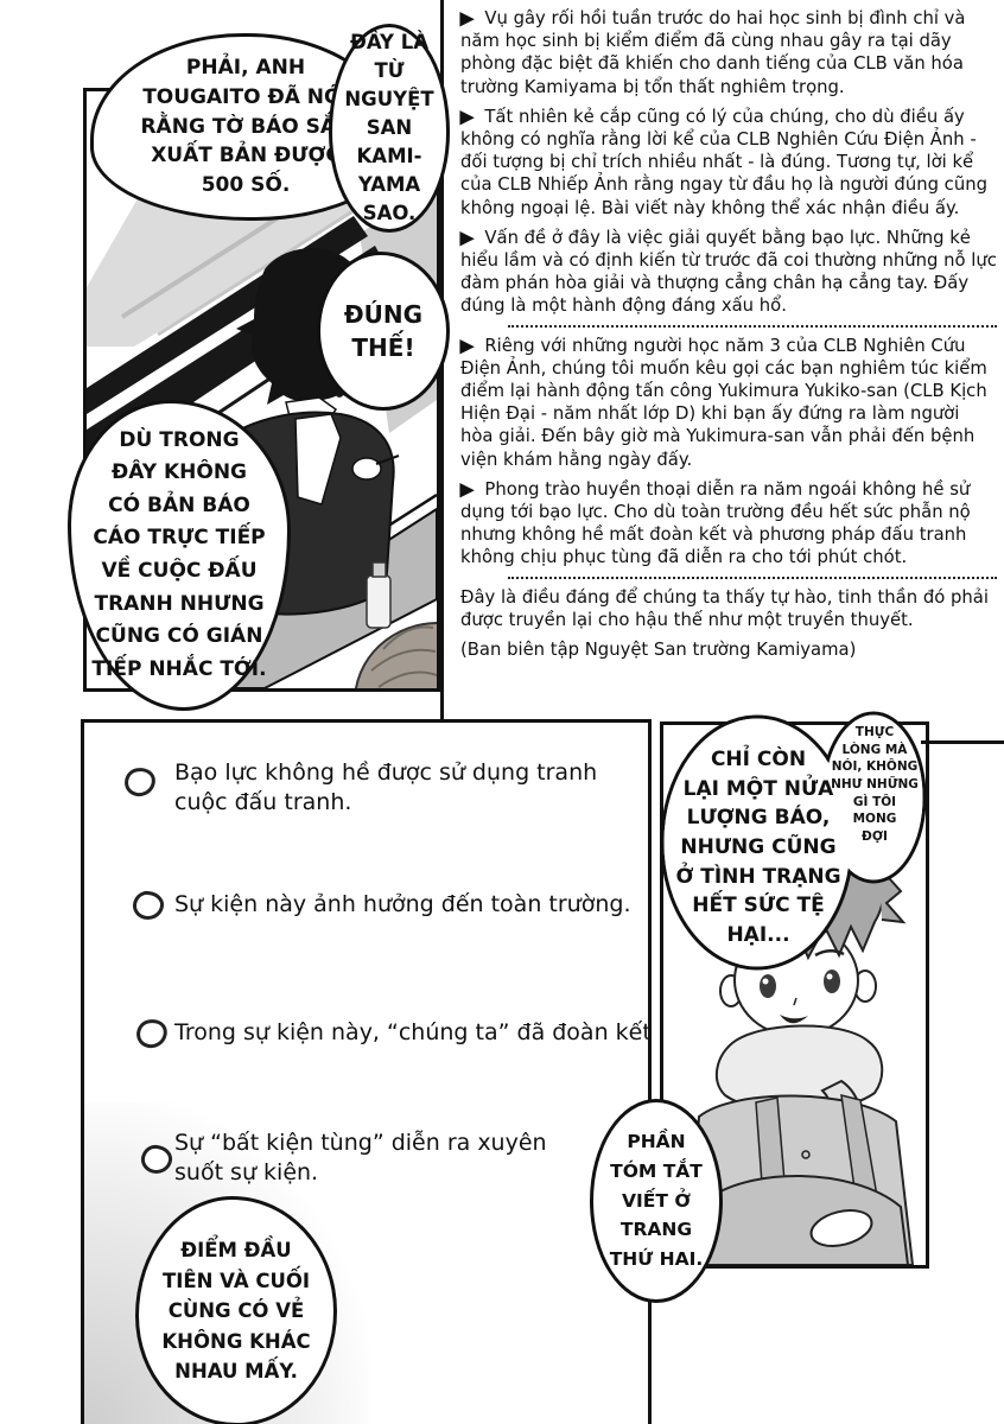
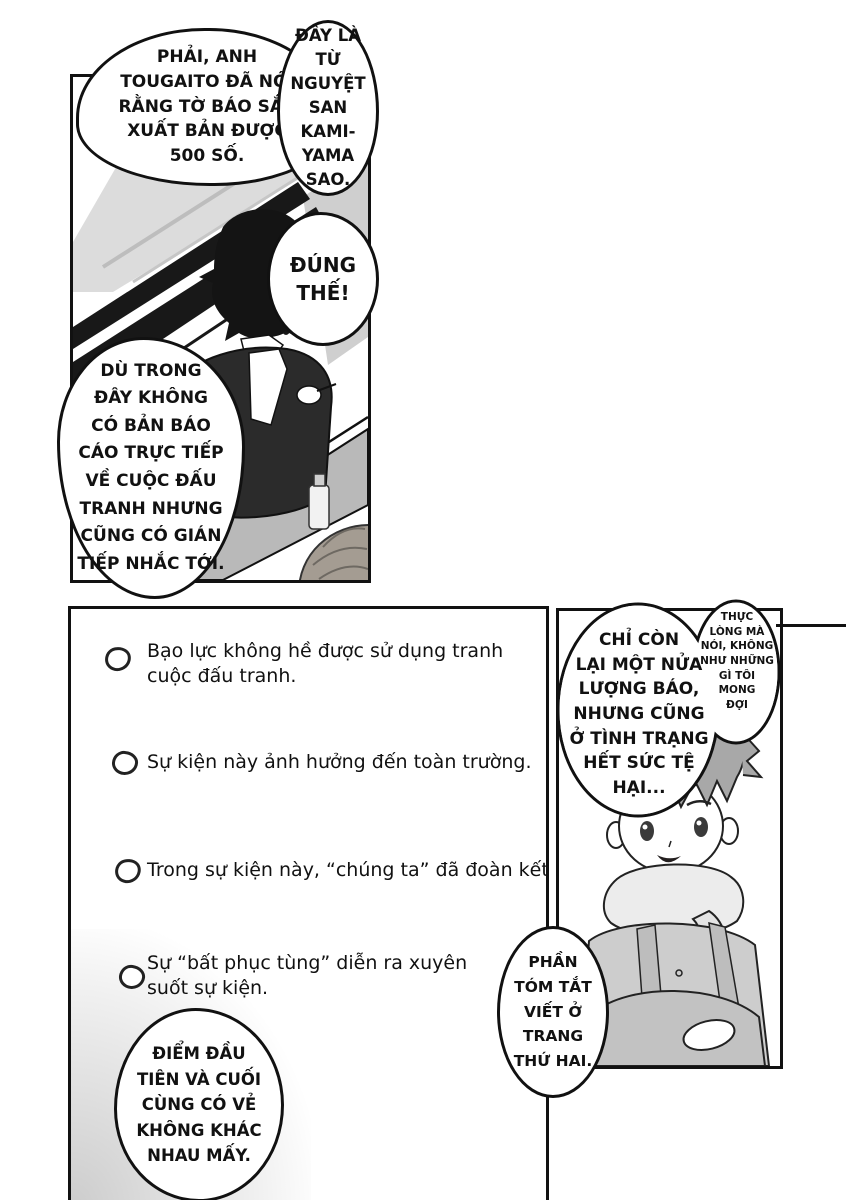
- ▶ Vụ gây rối hồi tuần trước do hai học sinh bị đình chỉ và năm học sinh bị kiểm điểm đã cùng nhau gây ra tại dãy phòng đặc biệt đã khiến cho danh tiếng của CLB văn hóa trường Kamiyama bị tổn thất nghiêm trọng.
- ▶ Tất nhiên kẻ cắp cũng có lý của chúng, cho dù điều ấy không có nghĩa rằng lời kể của CLB Nghiên Cứu Điện Ảnh - đối tượng bị chỉ trích nhiều nhất - là đúng. Tương tự, lời kể của CLB Nhiếp Ảnh rằng ngay từ đầu họ là người đúng cũng không ngoại lệ. Bài viết này không thể xác nhận điều ấy.
- ▶ Vấn đề ở đây là việc giải quyết bằng bạo lực. Những kẻ hiểu lầm và có định kiến từ trước đã coi thường những nỗ lực đàm phán hòa giải và thượng cẳng chân hạ cẳng tay. Đấy đúng là một hành động đáng xấu hổ.
- ▶ Riêng với những người học năm 3 của CLB Nghiên Cứu Điện Ảnh, chúng tôi muốn kêu gọi các bạn nghiêm túc kiểm điểm lại hành động tấn công Yukimura Yukiko-san (CLB Kịch Hiện Đại - năm nhất lớp D) khi bạn ấy đứng ra làm người hòa giải. Đến bây giờ mà Yukimura-san vẫn phải đến bệnh viện khám hằng ngày đấy.
- ▶ Phong trào huyền thoại diễn ra năm ngoái không hề sử dụng tới bạo lực. Cho dù toàn trường đều hết sức phẫn nộ nhưng không hề mất đoàn kết và phương pháp đấu tranh không chịu phục tùng đã diễn ra cho tới phút chót.
- Đây là điều đáng để chúng ta thấy tự hào, tinh thần đó phải được truyền lại cho hậu thế như một truyền thuyết.
- (Ban biên tập Nguyệt San trường Kamiyama)
  PHẢI, ANH
  TOUGAITO ĐÃ N
  RẰNG TỜ BÁO S
  XUẤT BẢN ĐƯỢ
  500 SỐ.
  ĐÂY LÀ
  TỪ NGUYỆT
  SAN KAMI-
  YAMA SAO.
  ĐÚNG
  THẾ!
  DÙ TRONG
  ĐÂY KHÔNG
  CÓ BẢN BÁO
  CÁO TRỰC TIẾP
  VỀ CUỘC ĐẤU
  TRANH NHƯNG
  CŨNG CÓ GIÁN
  TIẾP NHẮC TỚI.
  Bạo lực không hề được sử dụng tranh cuộc đấu tranh.
  Sự kiện này ảnh hưởng đến toàn trường.
  Trong sự kiện này, “chúng ta” đã đoàn kết
- Sự “bất kiện tùng” diễn ra xuyên suốt sự kiện.
+ Sự “bất phục tùng” diễn ra xuyên suốt sự kiện.
  CHỈ CÒN
  LẠI MỘT NỬA
  LƯỢNG BÁO,
  NHƯNG CŨNG
  Ở TÌNH TRẠNG
  HẾT SỨC TỆ
  HẠI...
  THỰC
  LÒNG MÀ
  NÓI, KHÔNG
  NHƯ NHỮNG
  GÌ TÔI
  MONG
  ĐỢI
  PHẦN
  TÓM TẮT
  VIẾT Ở
  TRANG
  THỨ HAI.
  ĐIỂM ĐẦU
  TIÊN VÀ CUỐI
  CÙNG CÓ VẺ
  KHÔNG KHÁC
  NHAU MẤY.
